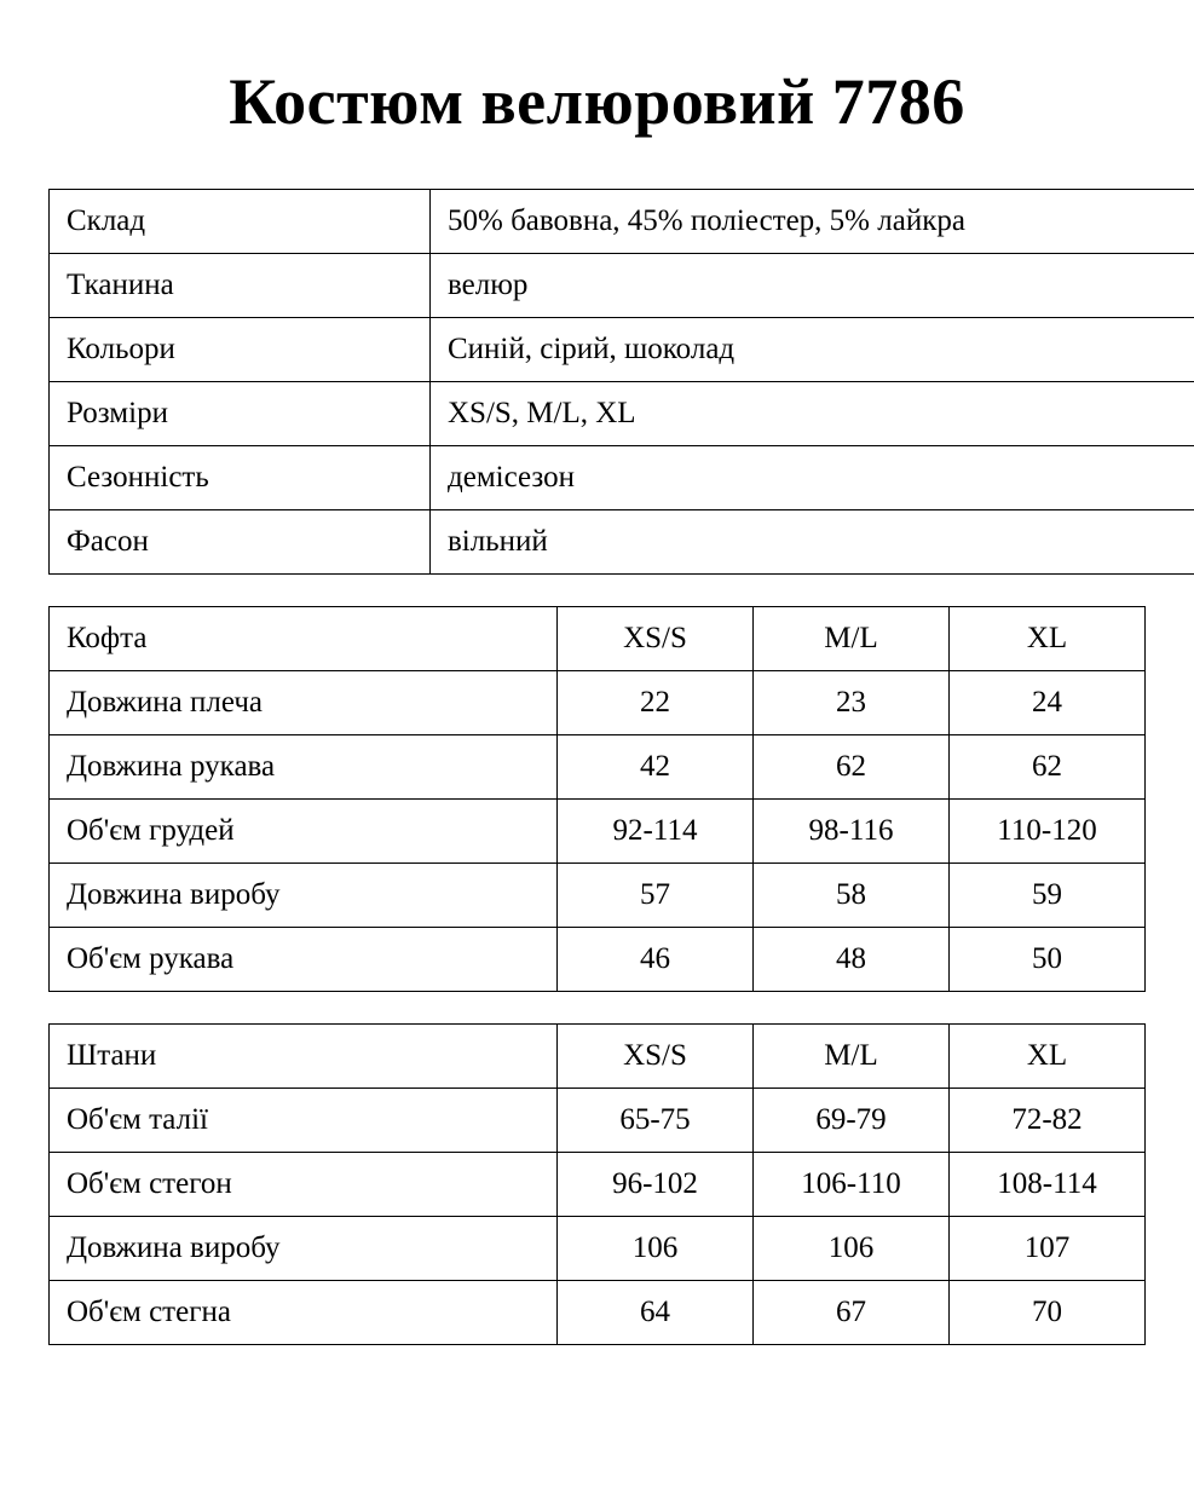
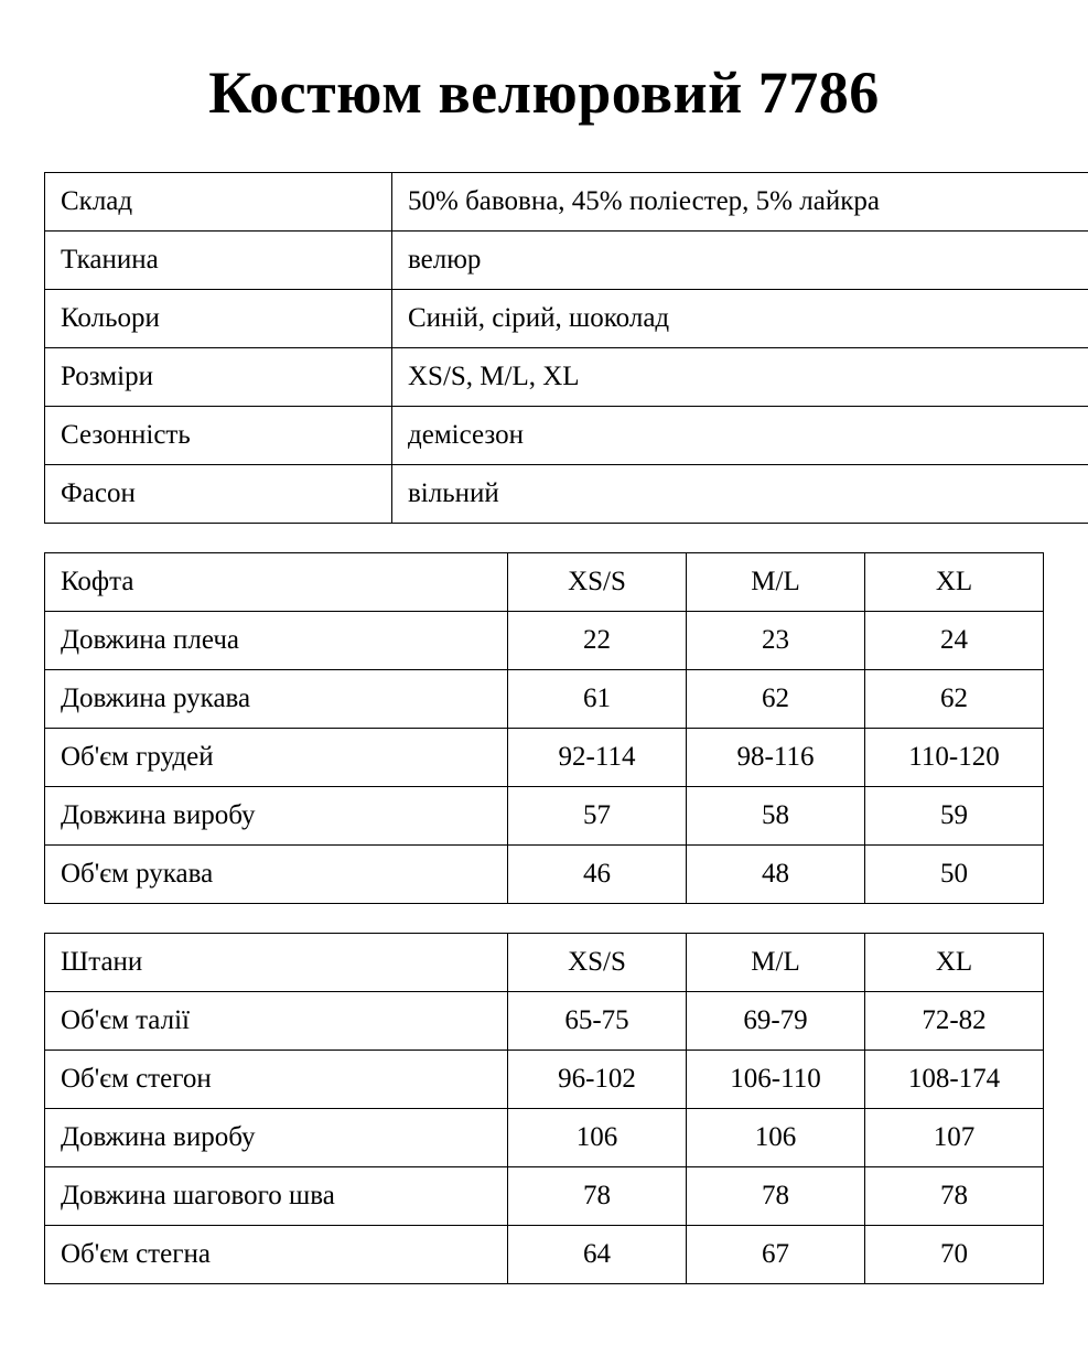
  Костюм велюровий 7786
  Склад	50% бавовна, 45% поліестер, 5% лайкра
  Тканина	велюр
  Кольори	Синій, сірий, шоколад
  Розміри	XS/S, M/L, XL
  Сезонність	демісезон
  Фасон	вільний
  Кофта	XS/S	M/L	XL
  Довжина плеча	22	23	24
- Довжина рукава	42	62	62
+ Довжина рукава	61	62	62
  Об'єм грудей	92-114	98-116	110-120
  Довжина виробу	57	58	59
  Об'єм рукава	46	48	50
  Штани	XS/S	M/L	XL
  Об'єм талії	65-75	69-79	72-82
- Об'єм стегон	96-102	106-110	108-114
+ Об'єм стегон	96-102	106-110	108-174
  Довжина виробу	106	106	107
+ Довжина шагового шва	78	78	78
  Об'єм стегна	64	67	70
